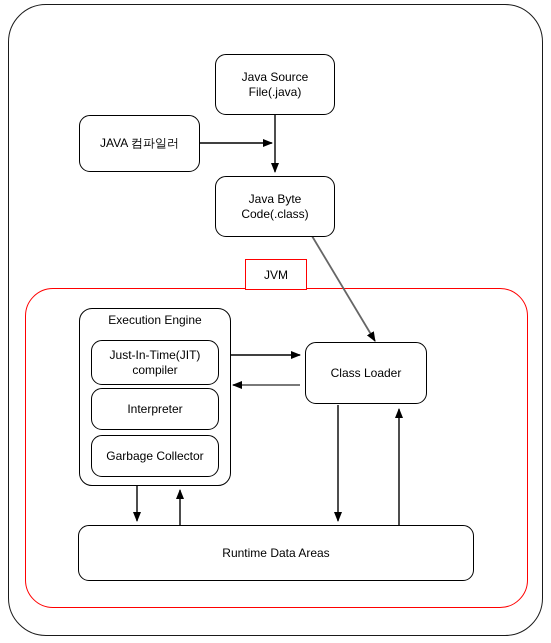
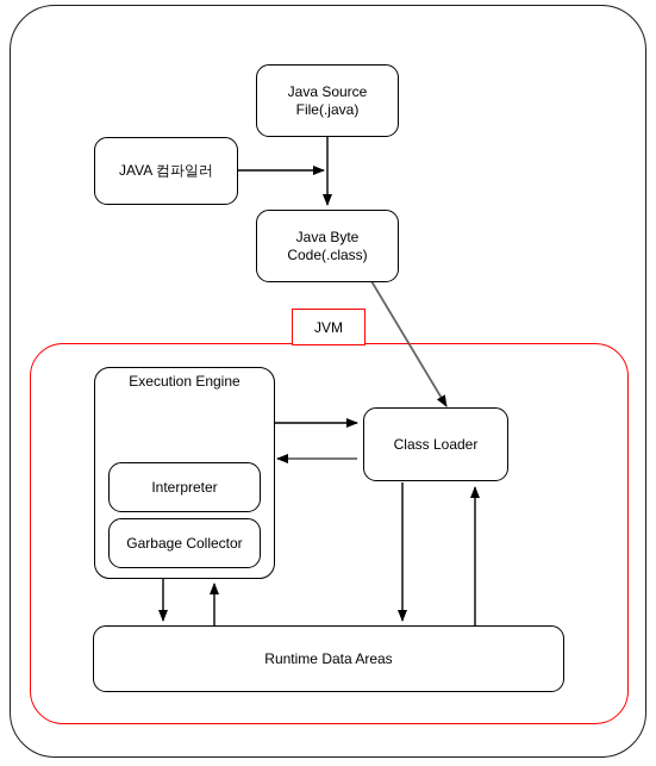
  Java Source
  File(.java)
  JAVA 컴파일러
  Java Byte
  Code(.class)
  JVM
  Execution Engine
- Just-In-Time(JIT)
- compiler
  Interpreter
  Garbage Collector
  Class Loader
  Runtime Data Areas
